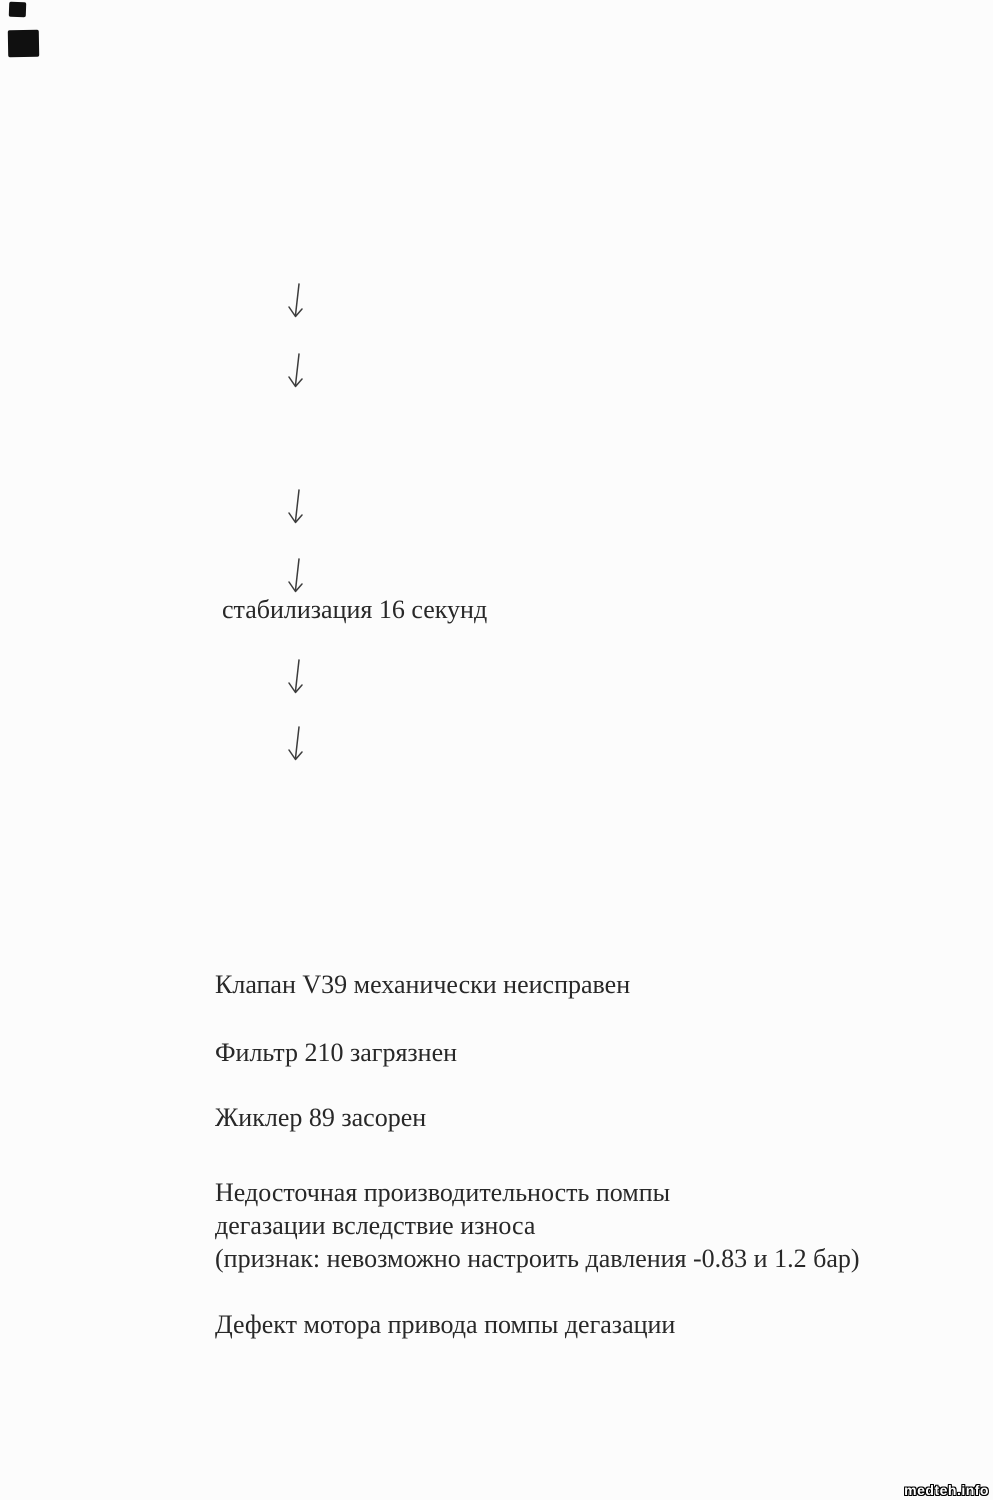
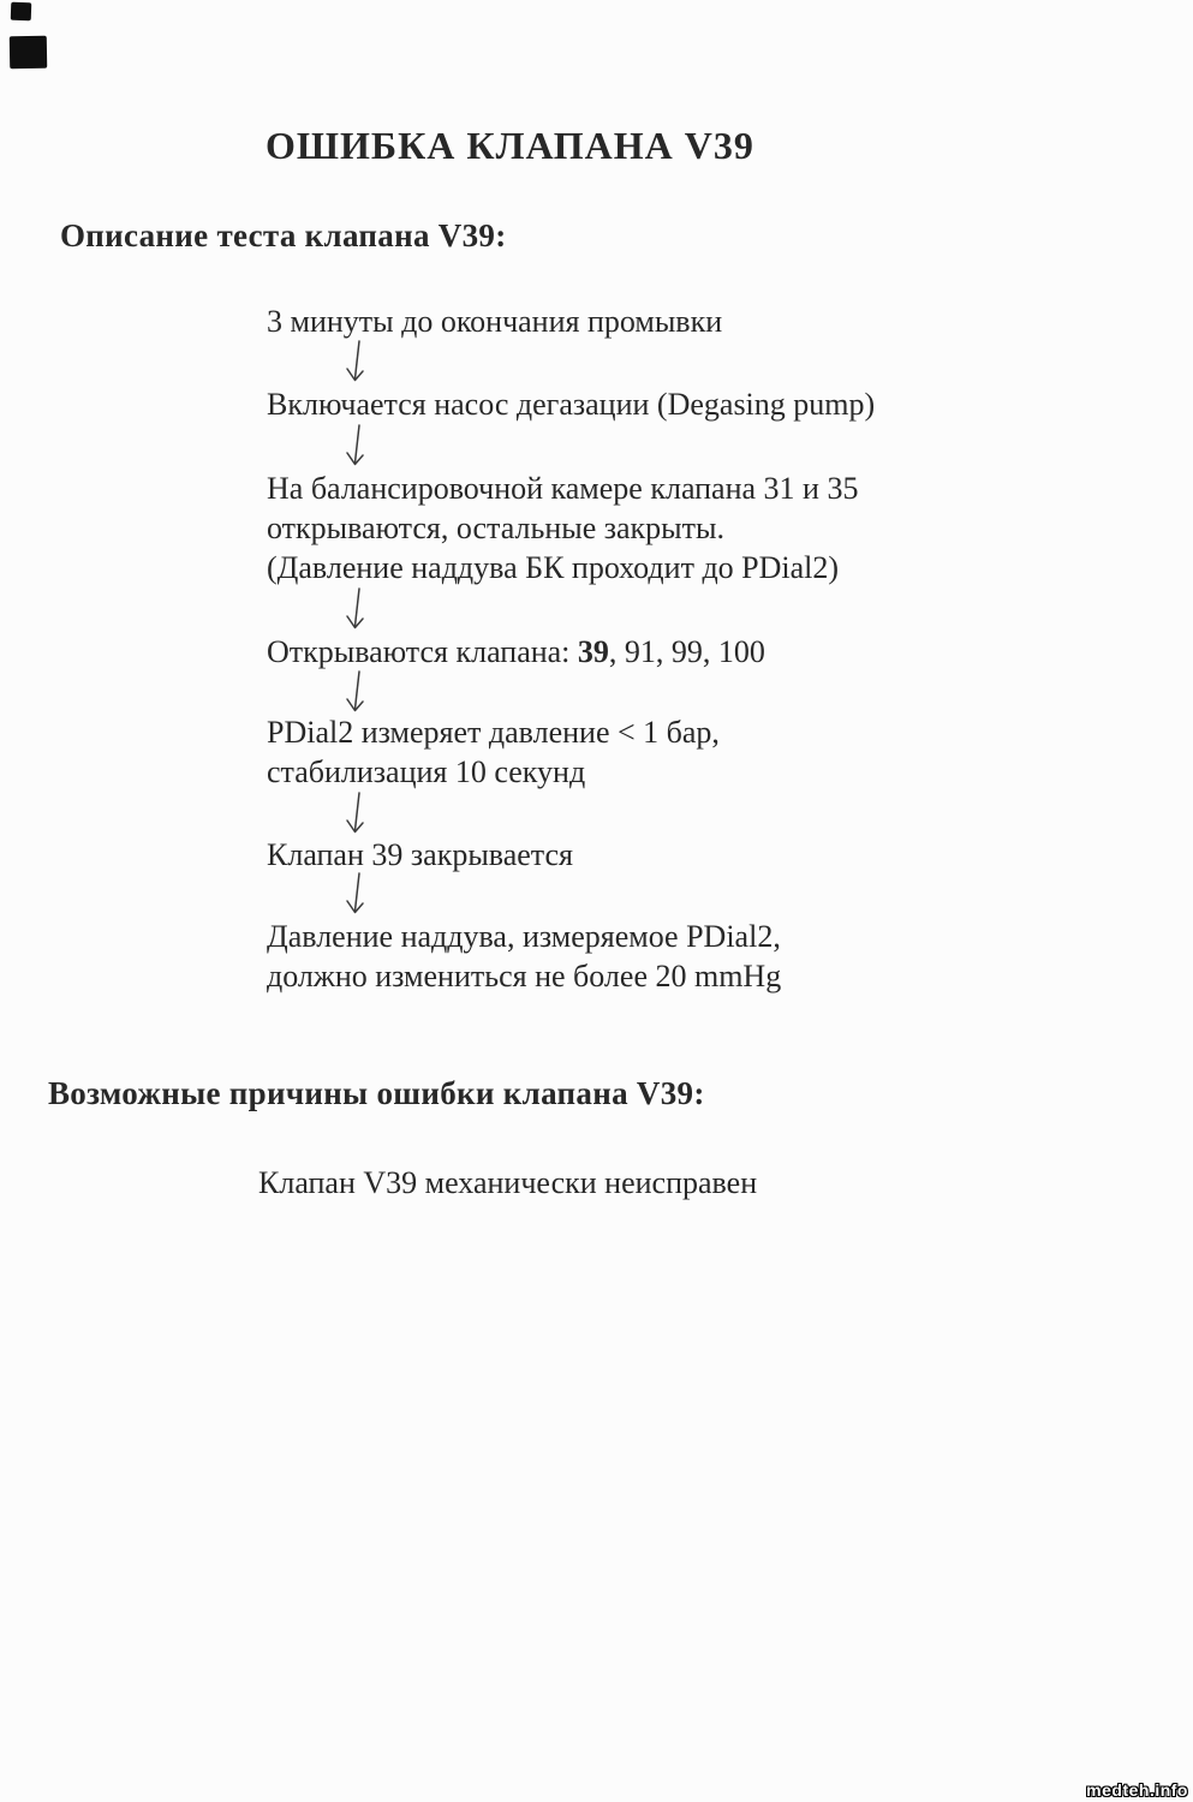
+ ОШИБКА КЛАПАНА V39
+ Описание теста клапана V39:
+ 3 минуты до окончания промывки
+ Включается насос дегазации (Degasing pump)
+ На балансировочной камере клапана 31 и 35
+ открываются, остальные закрыты.
+ (Давление наддува БК проходит до PDial2)
+ Открываются клапана: 39, 91, 99, 100
+ PDial2 измеряет давление < 1 бар,
- стабилизация 16 секунд
+ стабилизация 10 секунд
+ Клапан 39 закрывается
+ Давление наддува, измеряемое PDial2,
+ должно измениться не более 20 mmHg
+ Возможные причины ошибки клапана V39:
  Клапан V39 механически неисправен
- Фильтр 210 загрязнен
- Жиклер 89 засорен
- Недосточная производительность помпы
- дегазации вследствие износа
- (признак: невозможно настроить давления -0.83 и 1.2 бар)
- Дефект мотора привода помпы дегазации
  medteh.info
